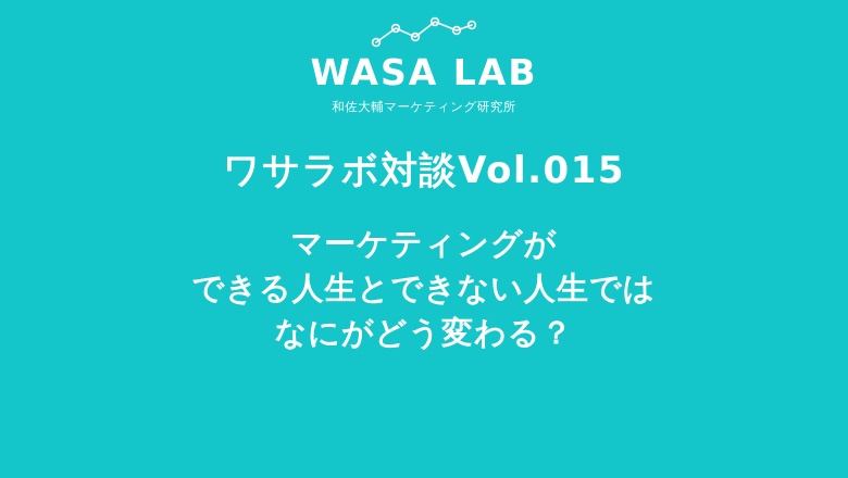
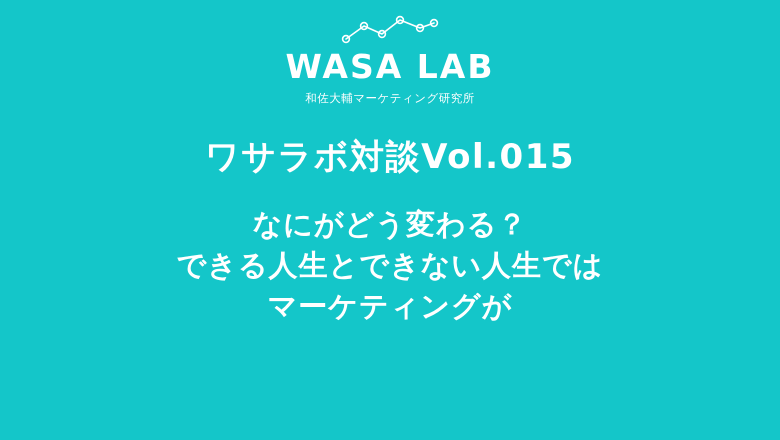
  WASA LAB
  和佐大輔マーケティング研究所
  ワサラボ対談Vol.015
- マーケティングが
+ なにがどう変わる？
  できる人生とできない人生では
- なにがどう変わる？
+ マーケティングが
